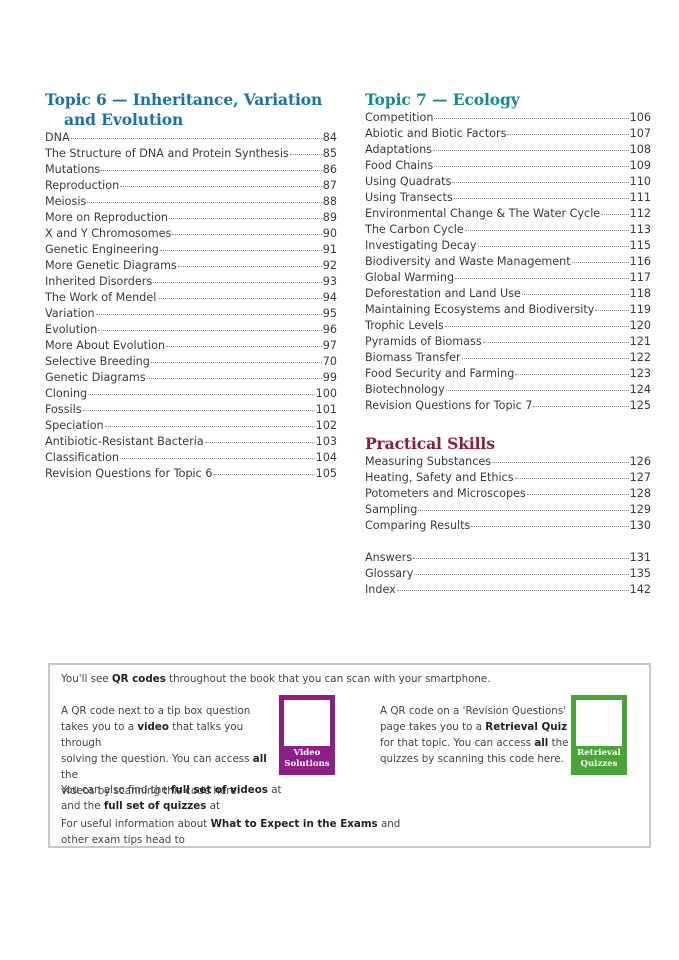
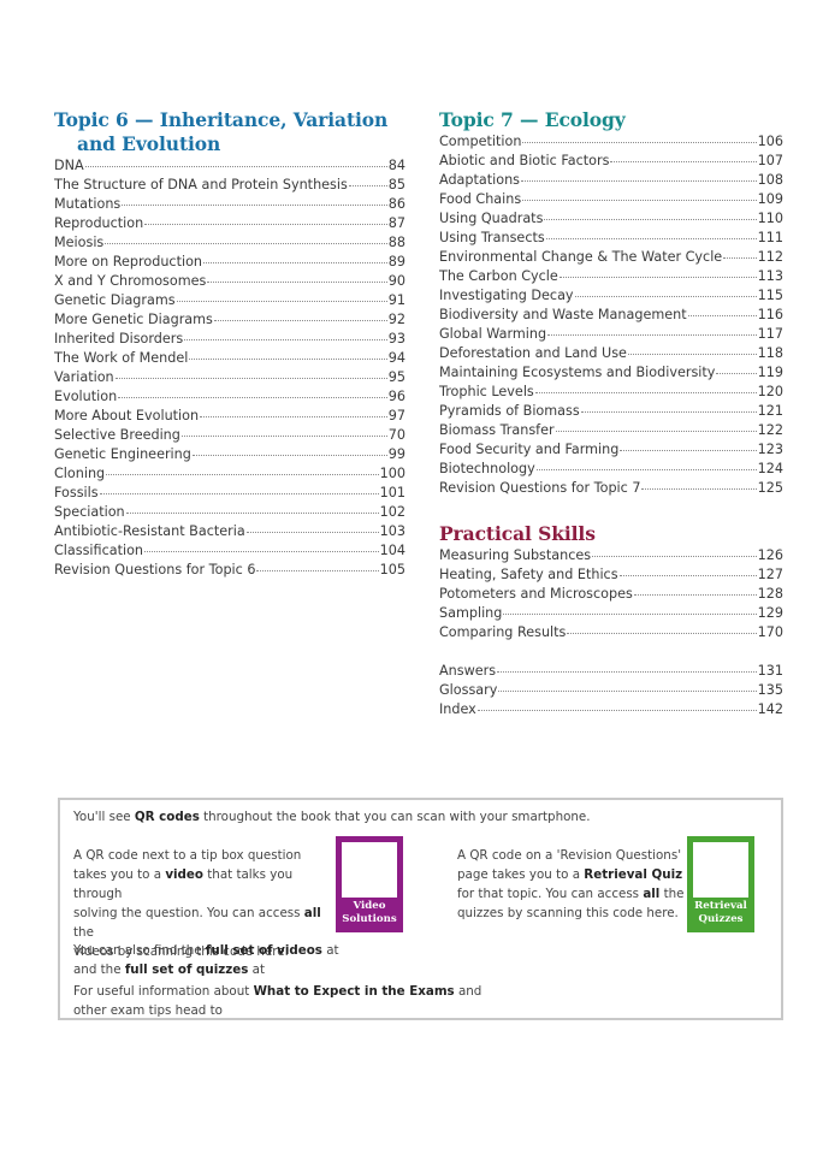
  Topic 6 — Inheritance, Variation
  and Evolution
  DNA
  84
  The Structure of DNA and Protein Synthesis
  85
  Mutations
  86
  Reproduction
  87
  Meiosis
  88
  More on Reproduction
  89
  X and Y Chromosomes
  90
- Genetic Engineering
+ Genetic Diagrams
  91
  More Genetic Diagrams
  92
  Inherited Disorders
  93
  The Work of Mendel
  94
  Variation
  95
  Evolution
  96
  More About Evolution
  97
  Selective Breeding
  70
- Genetic Diagrams
+ Genetic Engineering
  99
  Cloning
  100
  Fossils
  101
  Speciation
  102
  Antibiotic-Resistant Bacteria
  103
  Classification
  104
  Revision Questions for Topic 6
  105
  Topic 7 — Ecology
  Competition
  106
  Abiotic and Biotic Factors
  107
  Adaptations
  108
  Food Chains
  109
  Using Quadrats
  110
  Using Transects
  111
  Environmental Change & The Water Cycle
  112
  The Carbon Cycle
  113
  Investigating Decay
  115
  Biodiversity and Waste Management
  116
  Global Warming
  117
  Deforestation and Land Use
  118
  Maintaining Ecosystems and Biodiversity
  119
  Trophic Levels
  120
  Pyramids of Biomass
  121
  Biomass Transfer
  122
  Food Security and Farming
  123
  Biotechnology
  124
  Revision Questions for Topic 7
  125
  Practical Skills
  Measuring Substances
  126
  Heating, Safety and Ethics
  127
  Potometers and Microscopes
  128
  Sampling
  129
  Comparing Results
- 130
+ 170
  Answers
  131
  Glossary
  135
  Index
  142
  You'll see QR codes throughout the book that you can scan with your smartphone.
  A QR code next to a tip box question
  takes you to a video that talks you through
  solving the question. You can access all the
  videos by scanning this code here.
  Video
  Solutions
  A QR code on a 'Revision Questions'
  page takes you to a Retrieval Quiz
  for that topic. You can access all the
  quizzes by scanning this code here.
  Retrieval
  Quizzes
  You can also find the full set of videos at
  and the full set of quizzes at
  For useful information about What to Expect in the Exams and
  other exam tips head to
